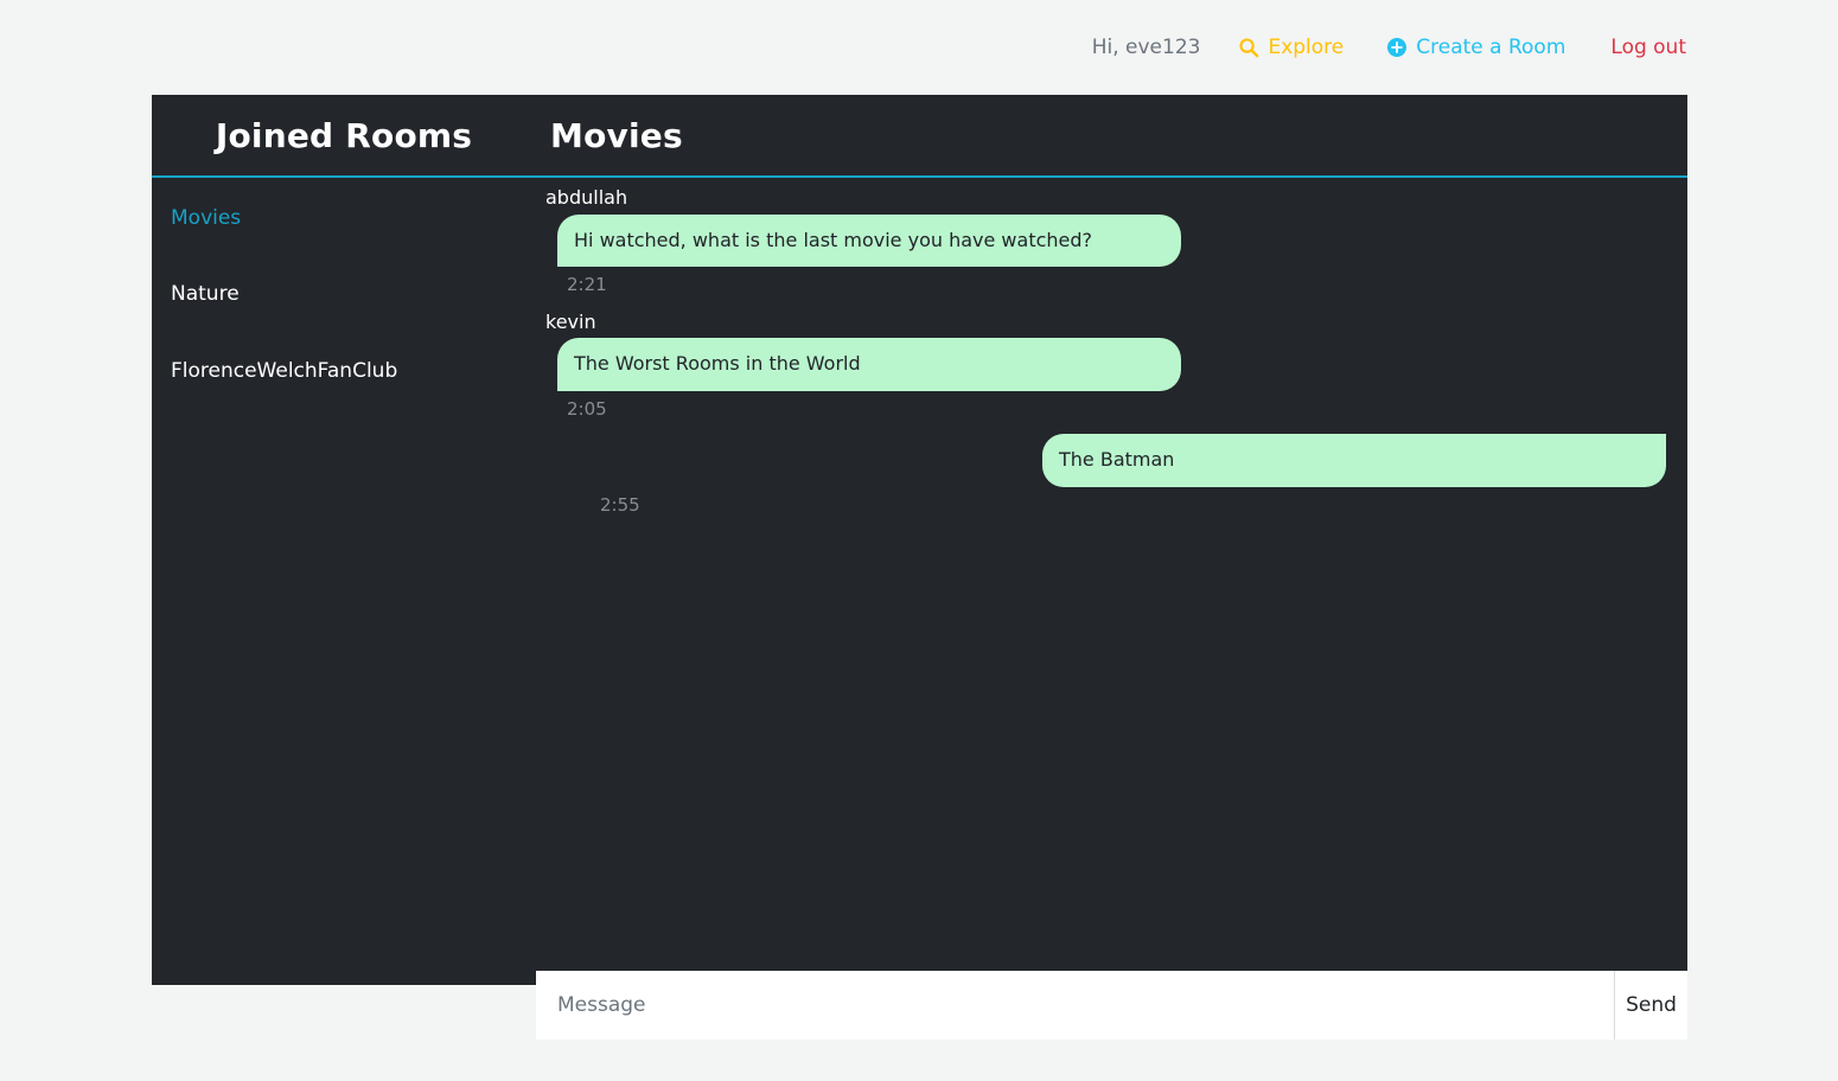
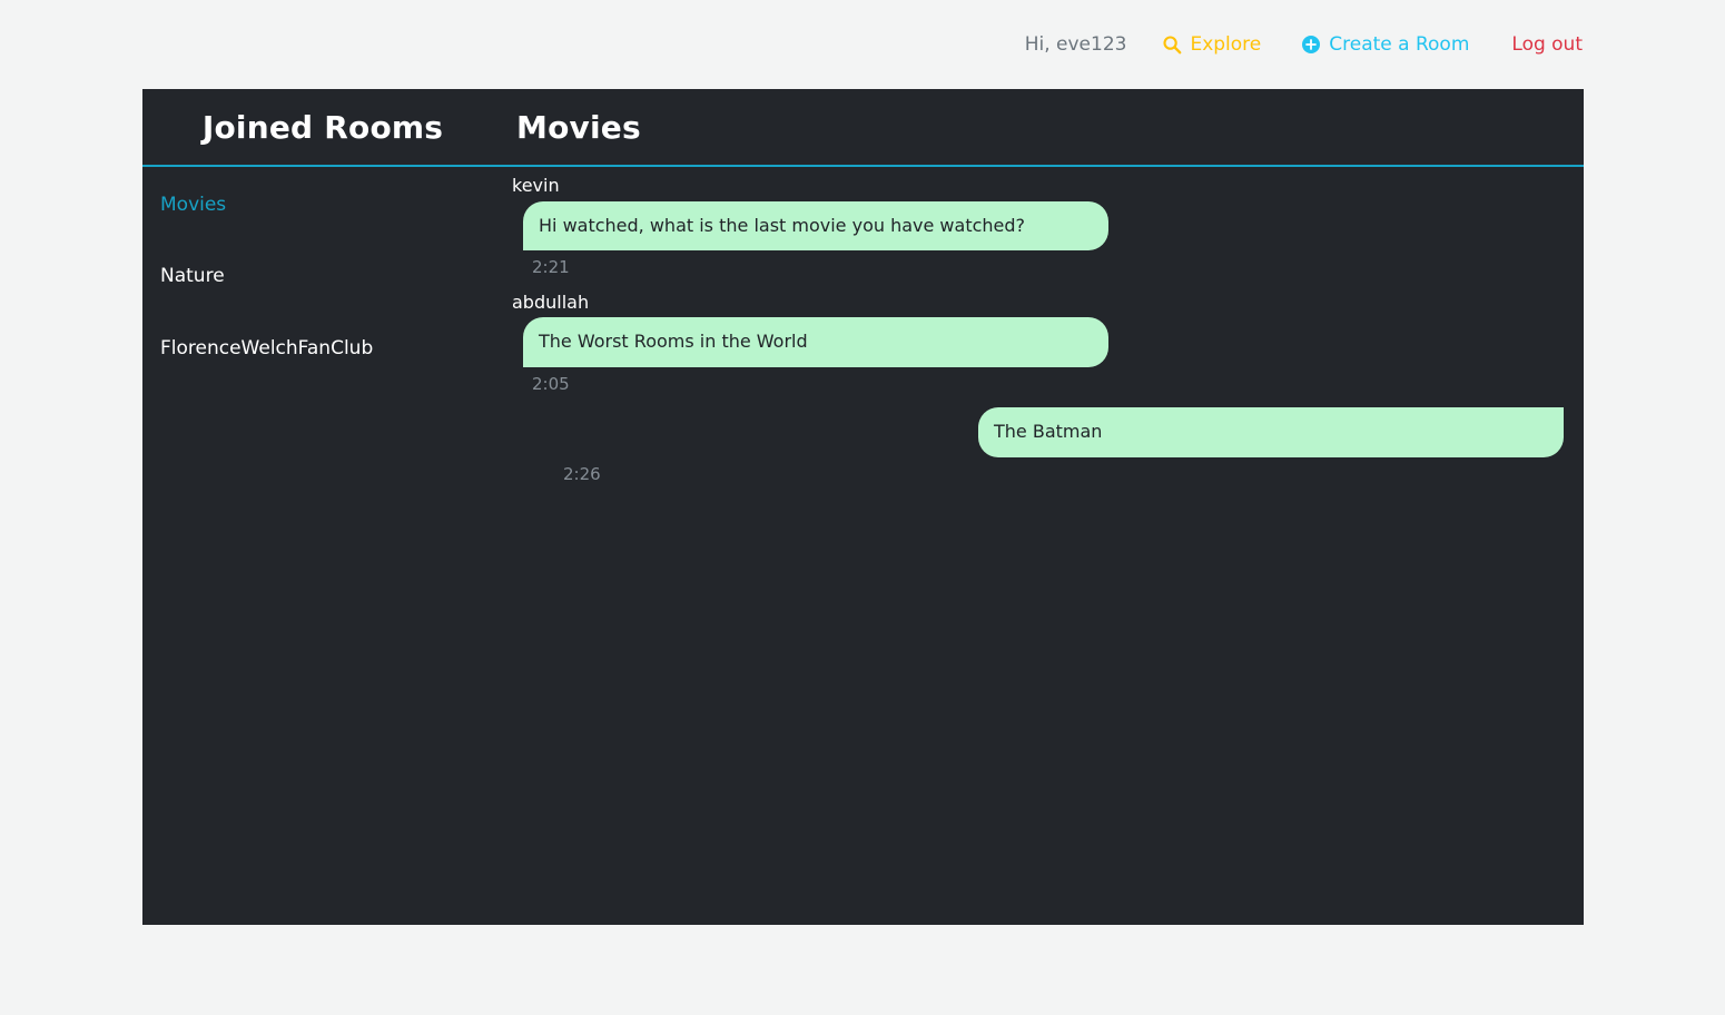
  Hi, eve123
  Explore
  Create a Room
  Log out
  Joined Rooms
  Movies
  Movies
  Nature
  FlorenceWelchFanClub
- abdullah
+ kevin
  Hi watched, what is the last movie you have watched?
  2:21
- kevin
+ abdullah
  The Worst Rooms in the World
  2:05
  The Batman
- 2:55
+ 2:26
- Message
- Send
